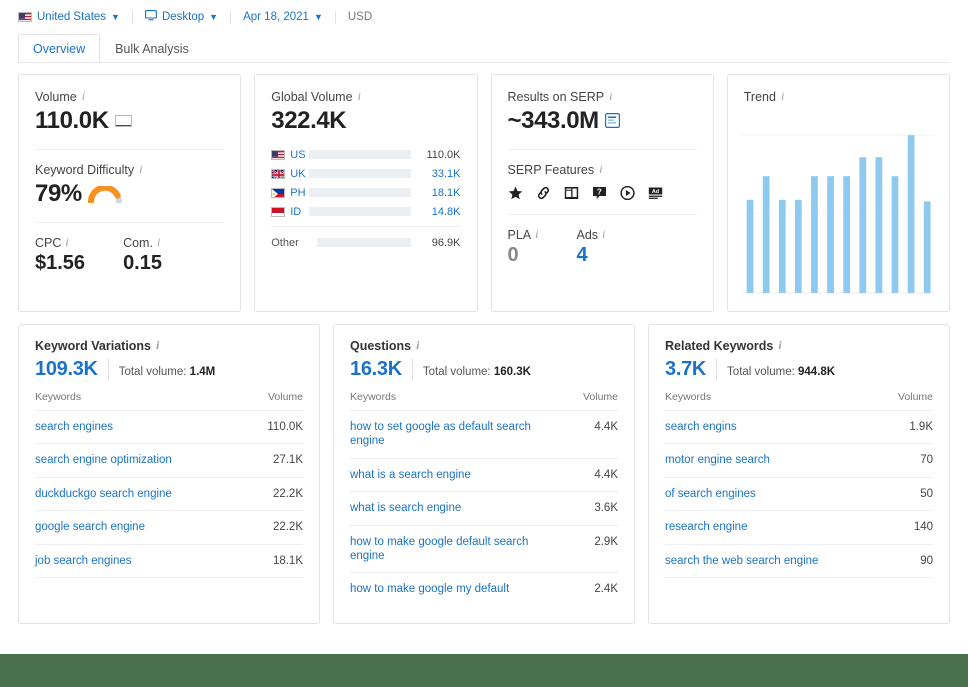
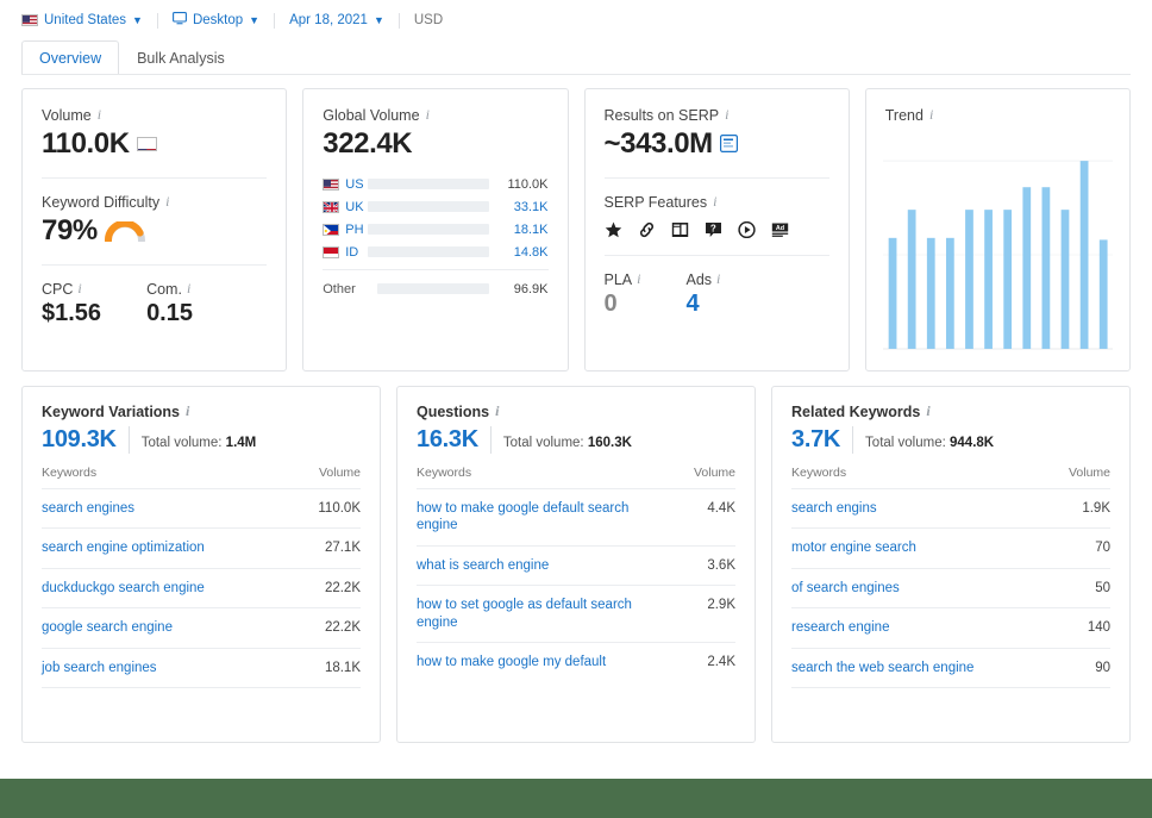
  United States
  ▼
  Desktop
  ▼
  Apr 18, 2021
  ▼
  USD
  Overview
  Bulk Analysis
  Volume
  i
  110.0K
  Keyword Difficulty
  i
  79%
  CPC
  i
  $1.56
  Com.
  i
  0.15
  Global Volume
  i
  322.4K
  US
  110.0K
  UK
  33.1K
  PH
  18.1K
  ID
  14.8K
  Other
  96.9K
  Results on SERP
  i
  ~343.0M
  SERP Features
  i
  ?
  PLA
  i
  0
  Ads
  i
  4
  Trend
  i
  Keyword Variations
  i
  109.3K
  Total volume: 1.4M
  Keywords	Volume
  search engines	110.0K
  search engine optimization	27.1K
  duckduckgo search engine	22.2K
  google search engine	22.2K
  job search engines	18.1K
  Questions
  i
  16.3K
  Total volume: 160.3K
  Keywords	Volume
- how to set google as default search engine	4.4K
+ how to make google default search engine	4.4K
- what is a search engine	4.4K
  what is search engine	3.6K
- how to make google default search engine	2.9K
+ how to set google as default search engine	2.9K
  how to make google my default	2.4K
  Related Keywords
  i
  3.7K
  Total volume: 944.8K
  Keywords	Volume
  search engins	1.9K
  motor engine search	70
  of search engines	50
  research engine	140
  search the web search engine	90
